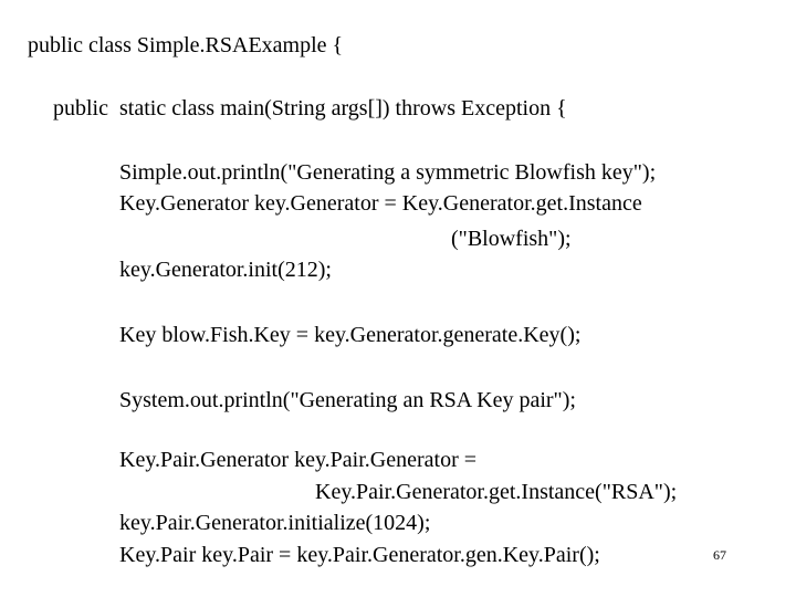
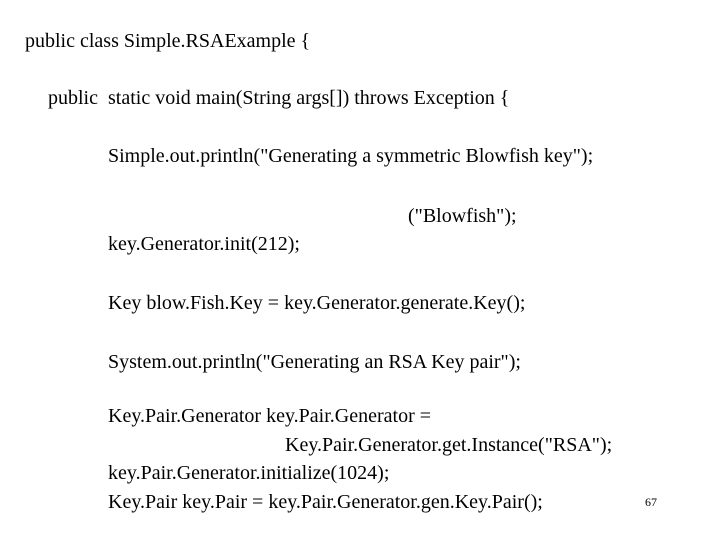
  public class Simple.RSAExample {
- public static class main(String args[]) throws Exception {
+ public static void main(String args[]) throws Exception {
  Simple.out.println("Generating a symmetric Blowfish key");
- Key.Generator key.Generator = Key.Generator.get.Instance
  ("Blowfish");
  key.Generator.init(212);
  Key blow.Fish.Key = key.Generator.generate.Key();
  System.out.println("Generating an RSA Key pair");
  Key.Pair.Generator key.Pair.Generator =
  Key.Pair.Generator.get.Instance("RSA");
  key.Pair.Generator.initialize(1024);
  Key.Pair key.Pair = key.Pair.Generator.gen.Key.Pair();
  67
